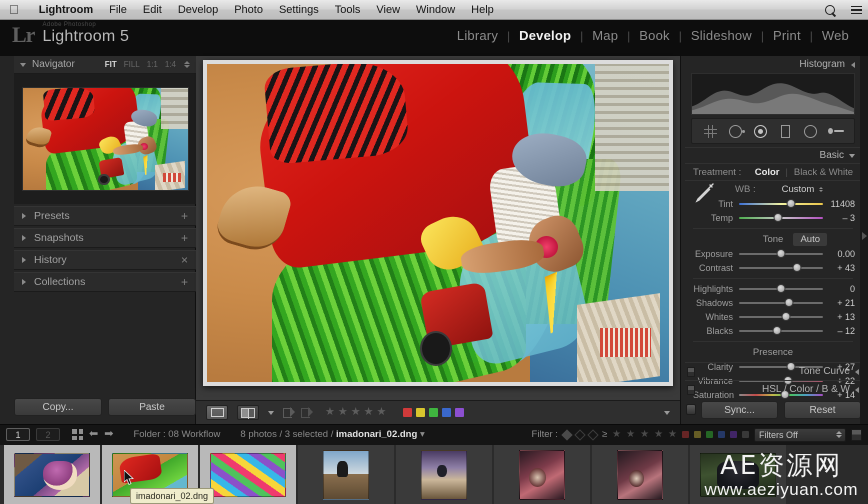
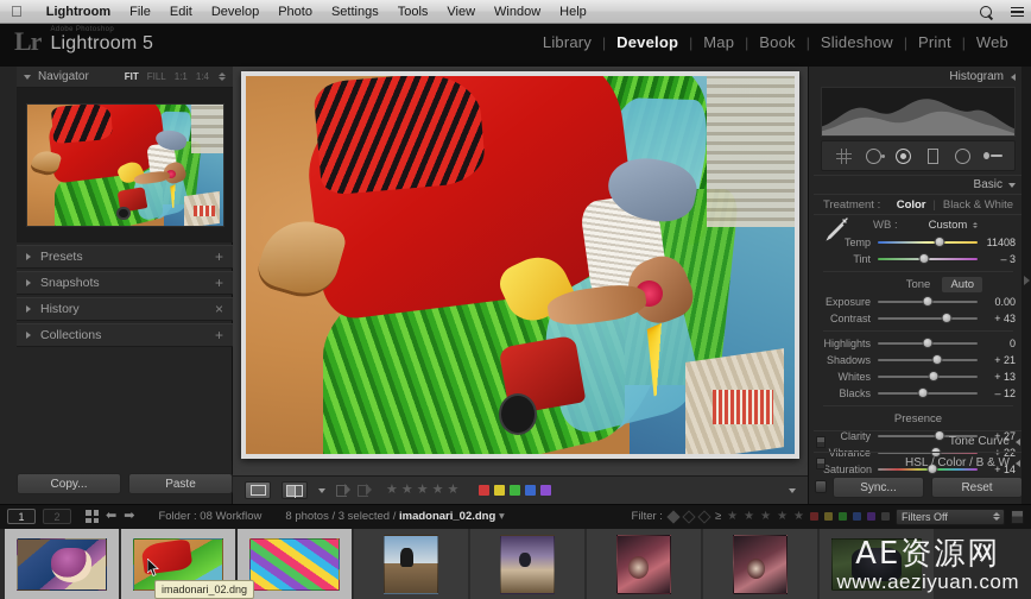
  
  Lightroom
  File
  Edit
  Develop
  Photo
  Settings
  Tools
  View
  Window
  Help
  Lr
  Lightroom 5
  Library
  |
  Develop
  |
  Map
  |
  Book
  |
  Slideshow
  |
  Print
  |
  Web
  Navigator
  FIT
  FILL
  1:1
  1:4
  Presets
  +
  Snapshots
  +
  History
  ×
  Collections
  +
  Copy...
  Paste
  ★
  ★
  ★
  ★
  ★
  Histogram
  Basic
  Treatment :
  Color
  |
  Black & White
  WB :
  Custom
- Tint
+ Temp
  11408
- Temp
+ Tint
  – 3
  Tone
  Auto
  Exposure
  0.00
  Contrast
  + 43
  Highlights
  0
  Shadows
  + 21
  Whites
  + 13
  Blacks
  – 12
  Presence
  Clarity
  + 27
  Vibrance
  + 22
  Saturation
  + 14
  Tone Curve
  HSL / Color / B & W
  Sync...
  Reset
  1
  2
  ⬅
  ➡
  Folder : 08 Workflow
  8 photos / 3 selected / imadonari_02.dng ▾
  Filter :
  ≥
  ★
  ★
  ★
  ★
  ★
  Filters Off
  imadonari_02.dng
  AE资源网
  www.aeziyuan.com
